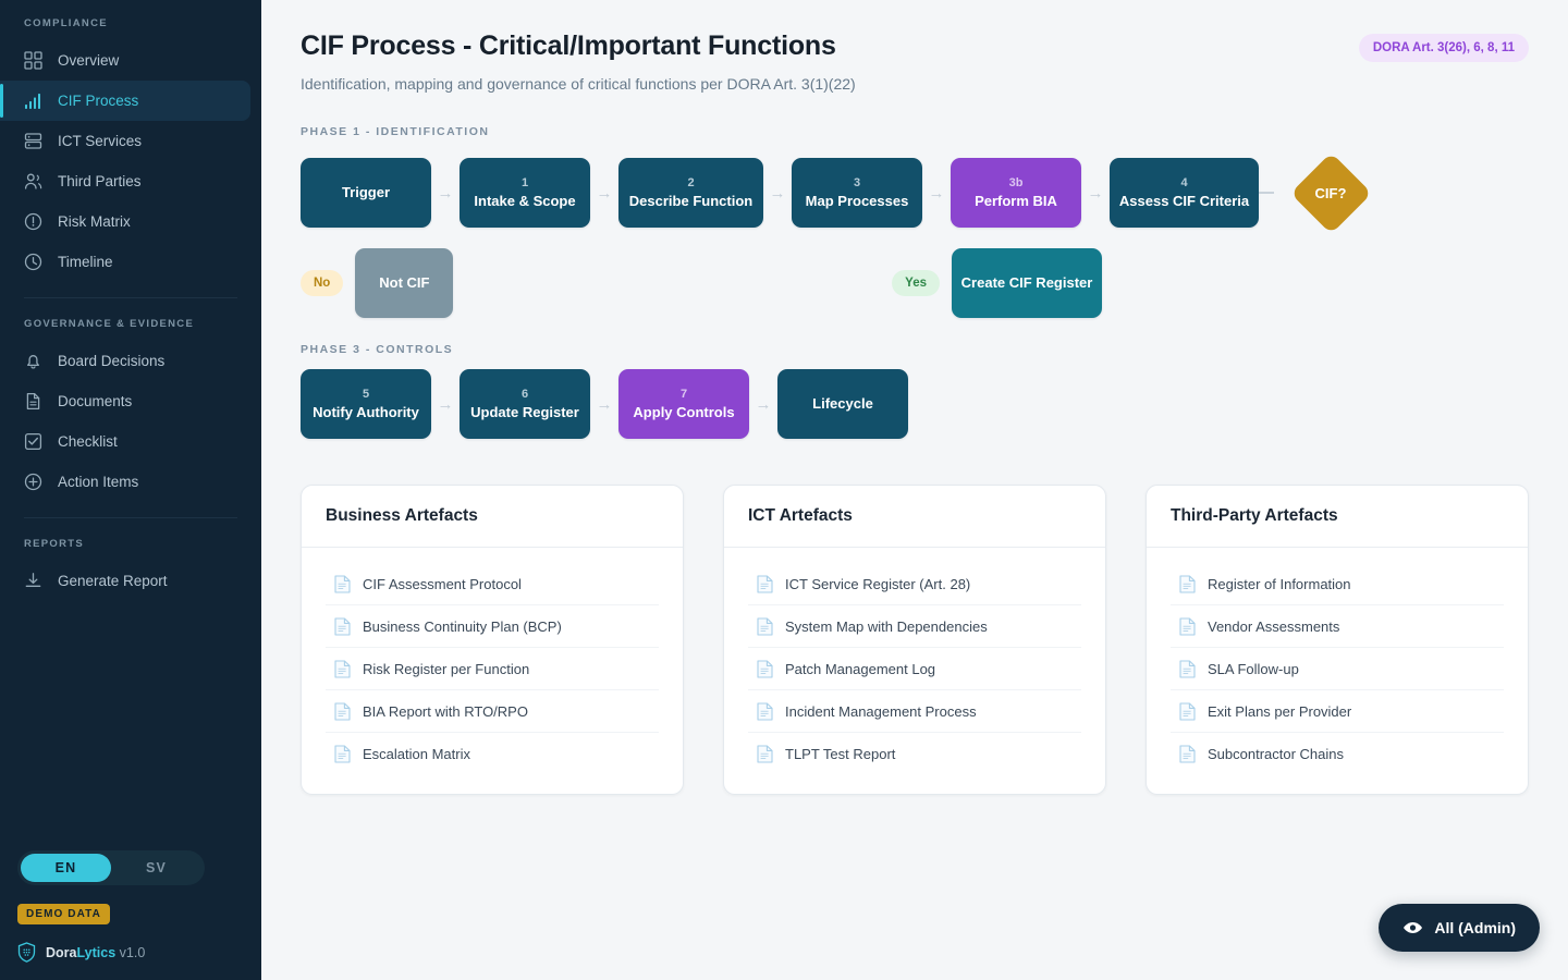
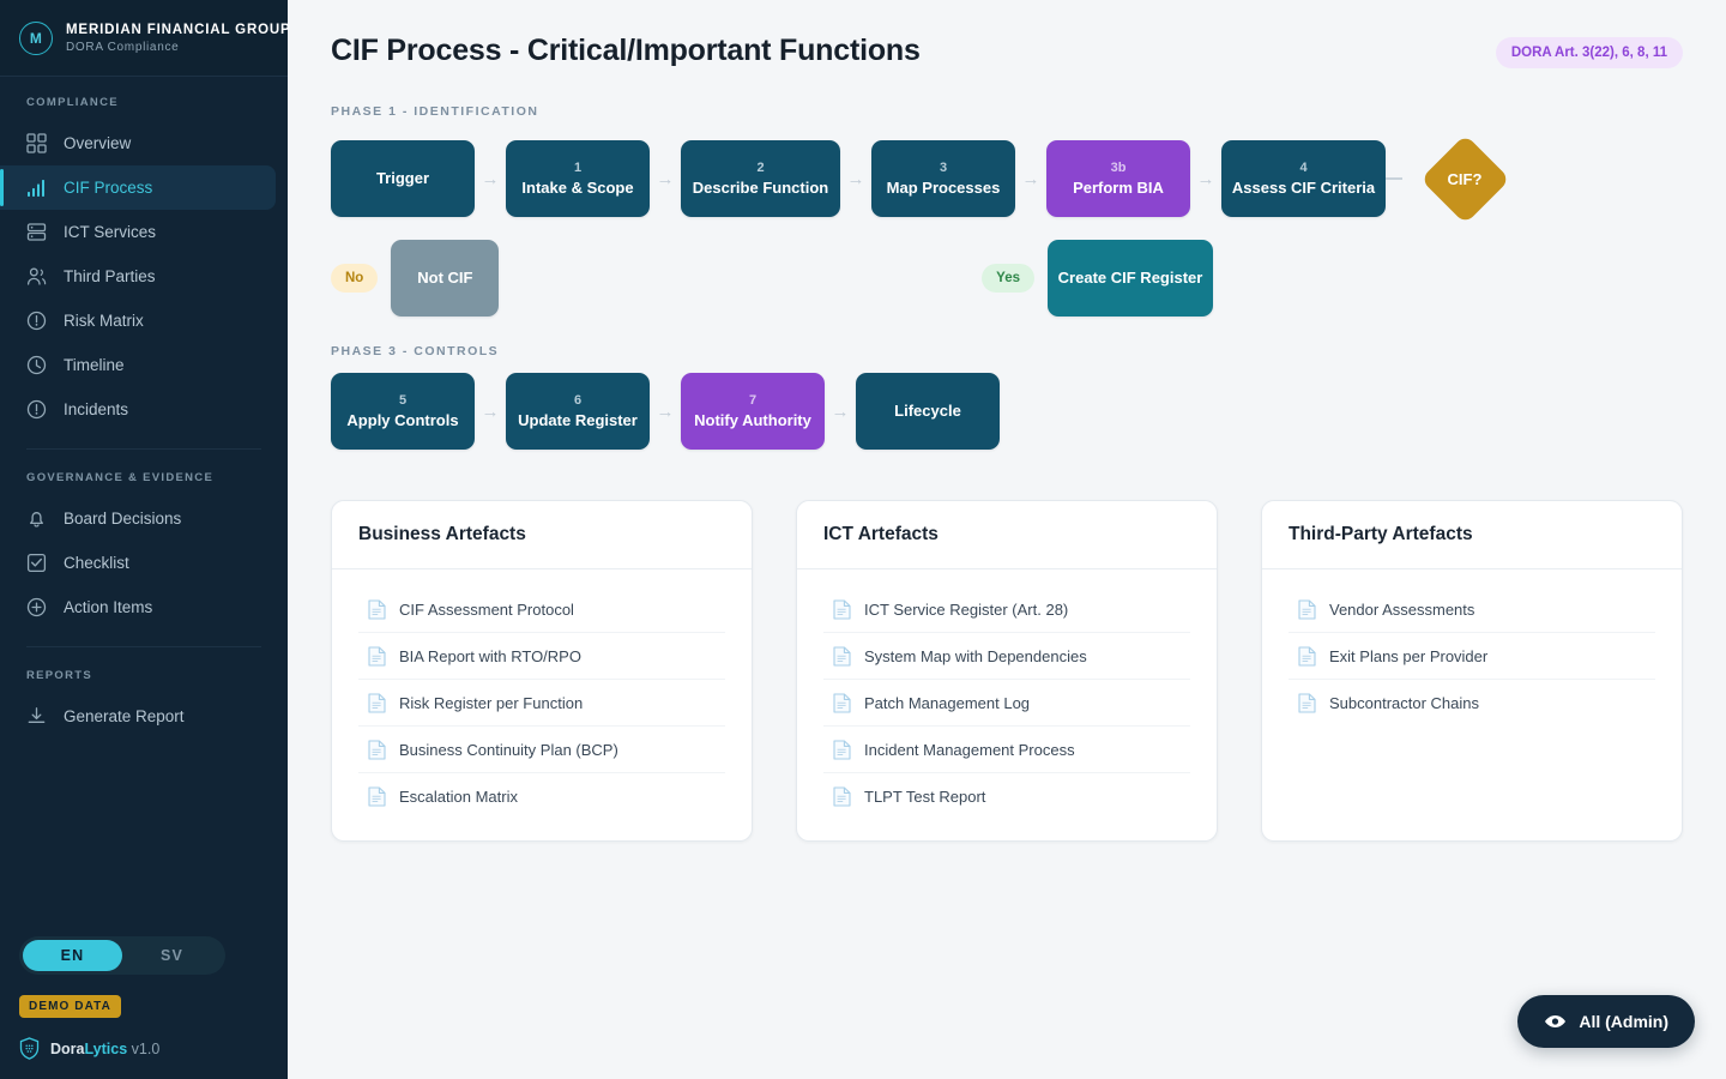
+ M
+ MERIDIAN FINANCIAL GROUP
+ DORA Compliance
  COMPLIANCE
  Overview
  CIF Process
  ICT Services
  Third Parties
  Risk Matrix
  Timeline
+ Incidents
  GOVERNANCE & EVIDENCE
  Board Decisions
- Documents
  Checklist
  Action Items
  REPORTS
  Generate Report
  EN
  SV
  DEMO DATA
  DoraLytics v1.0
  CIF Process - Critical/Important Functions
- Identification, mapping and governance of critical functions per DORA Art. 3(1)(22)
- DORA Art. 3(26), 6, 8, 11
+ DORA Art. 3(22), 6, 8, 11
  PHASE 1 - IDENTIFICATION
  Trigger
  →
  1
  Intake & Scope
  →
  2
  Describe Function
  →
  3
  Map Processes
  →
  3b
  Perform BIA
  →
  4
  Assess CIF Criteria
  CIF?
  No
  Not CIF
  Yes
  Create CIF Register
  PHASE 3 - CONTROLS
  5
- Notify Authority
+ Apply Controls
  →
  6
  Update Register
  →
  7
- Apply Controls
+ Notify Authority
  →
  Lifecycle
  Business Artefacts
  CIF Assessment Protocol
- Business Continuity Plan (BCP)
+ BIA Report with RTO/RPO
  Risk Register per Function
- BIA Report with RTO/RPO
+ Business Continuity Plan (BCP)
  Escalation Matrix
  ICT Artefacts
  ICT Service Register (Art. 28)
  System Map with Dependencies
  Patch Management Log
  Incident Management Process
  TLPT Test Report
  Third-Party Artefacts
- Register of Information
  Vendor Assessments
- SLA Follow-up
  Exit Plans per Provider
  Subcontractor Chains
  All (Admin)
